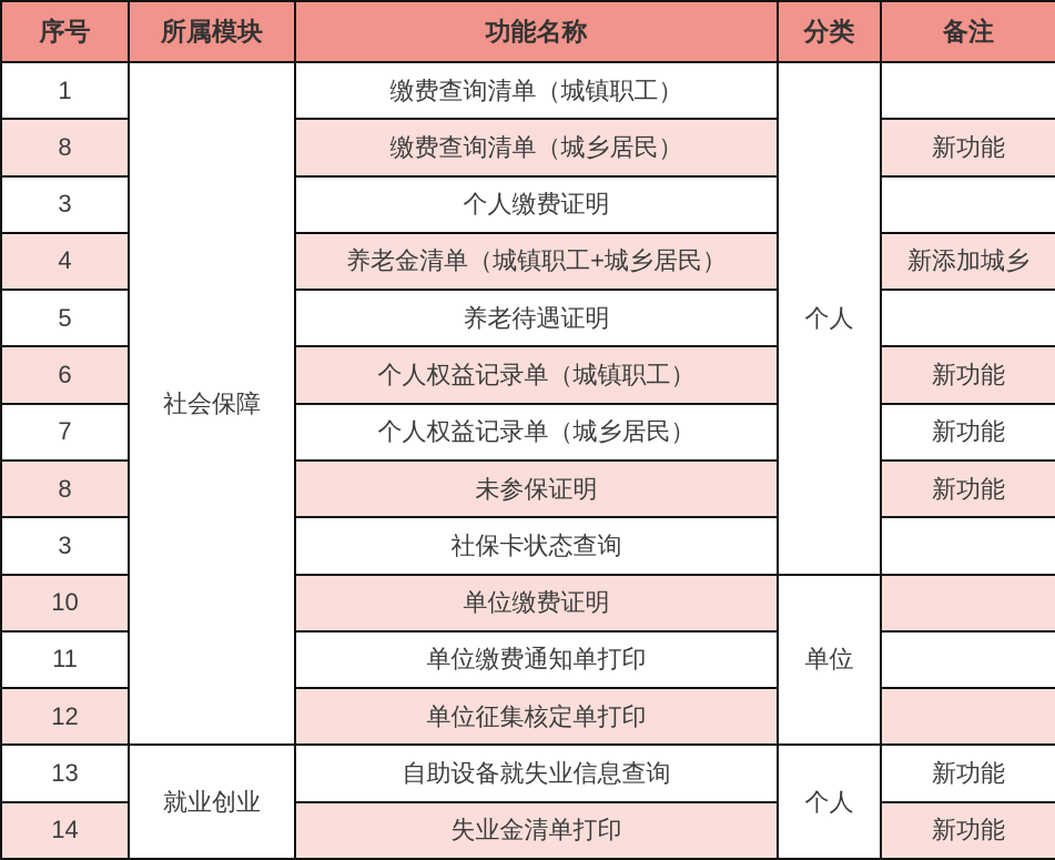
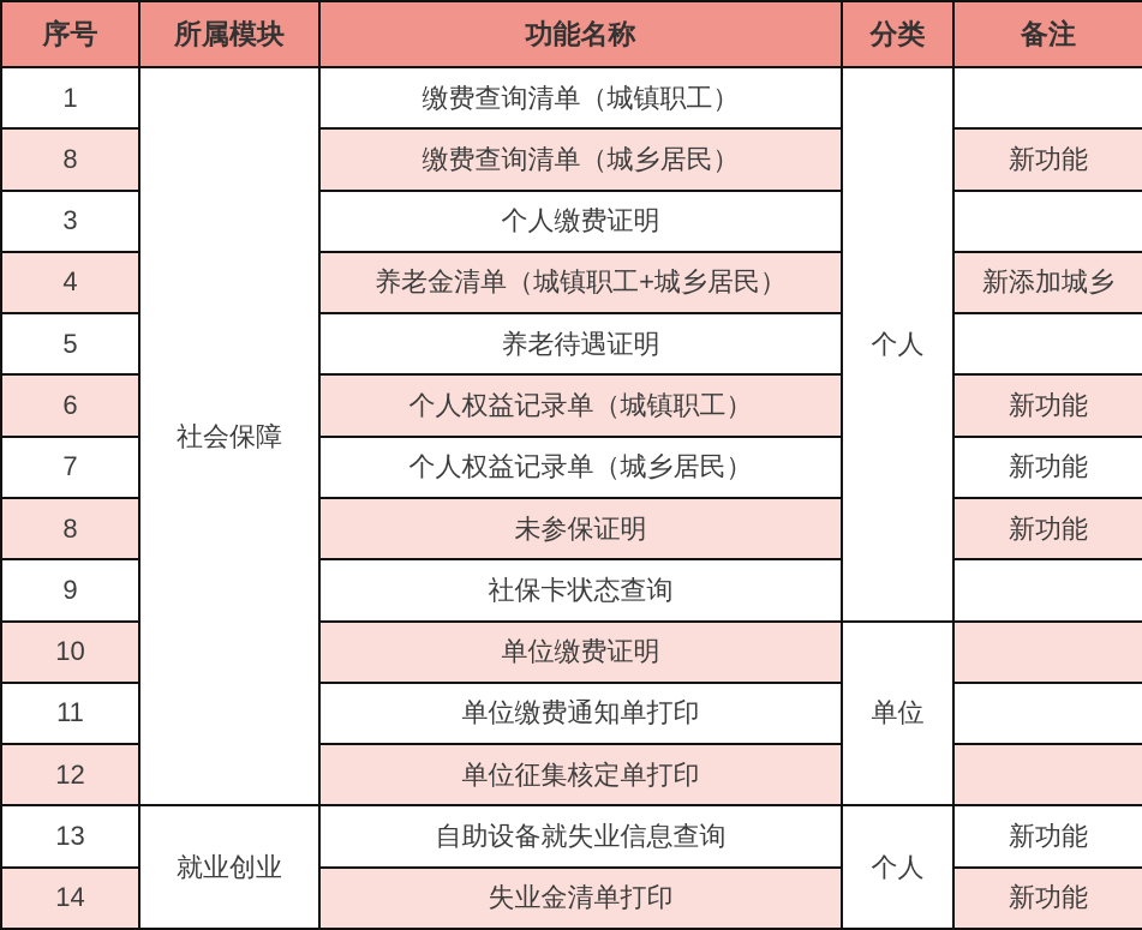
  序号	所属模块	功能名称	分类	备注
  1	社会保障	缴费查询清单（城镇职工）	个人
  8	缴费查询清单（城乡居民）	新功能
  3	个人缴费证明
  4	养老金清单（城镇职工+城乡居民）	新添加城乡
  5	养老待遇证明
  6	个人权益记录单（城镇职工）	新功能
  7	个人权益记录单（城乡居民）	新功能
  8	未参保证明	新功能
- 3	社保卡状态查询
+ 9	社保卡状态查询
  10	单位缴费证明	单位
  11	单位缴费通知单打印
  12	单位征集核定单打印
  13	就业创业	自助设备就失业信息查询	个人	新功能
  14	失业金清单打印	新功能
